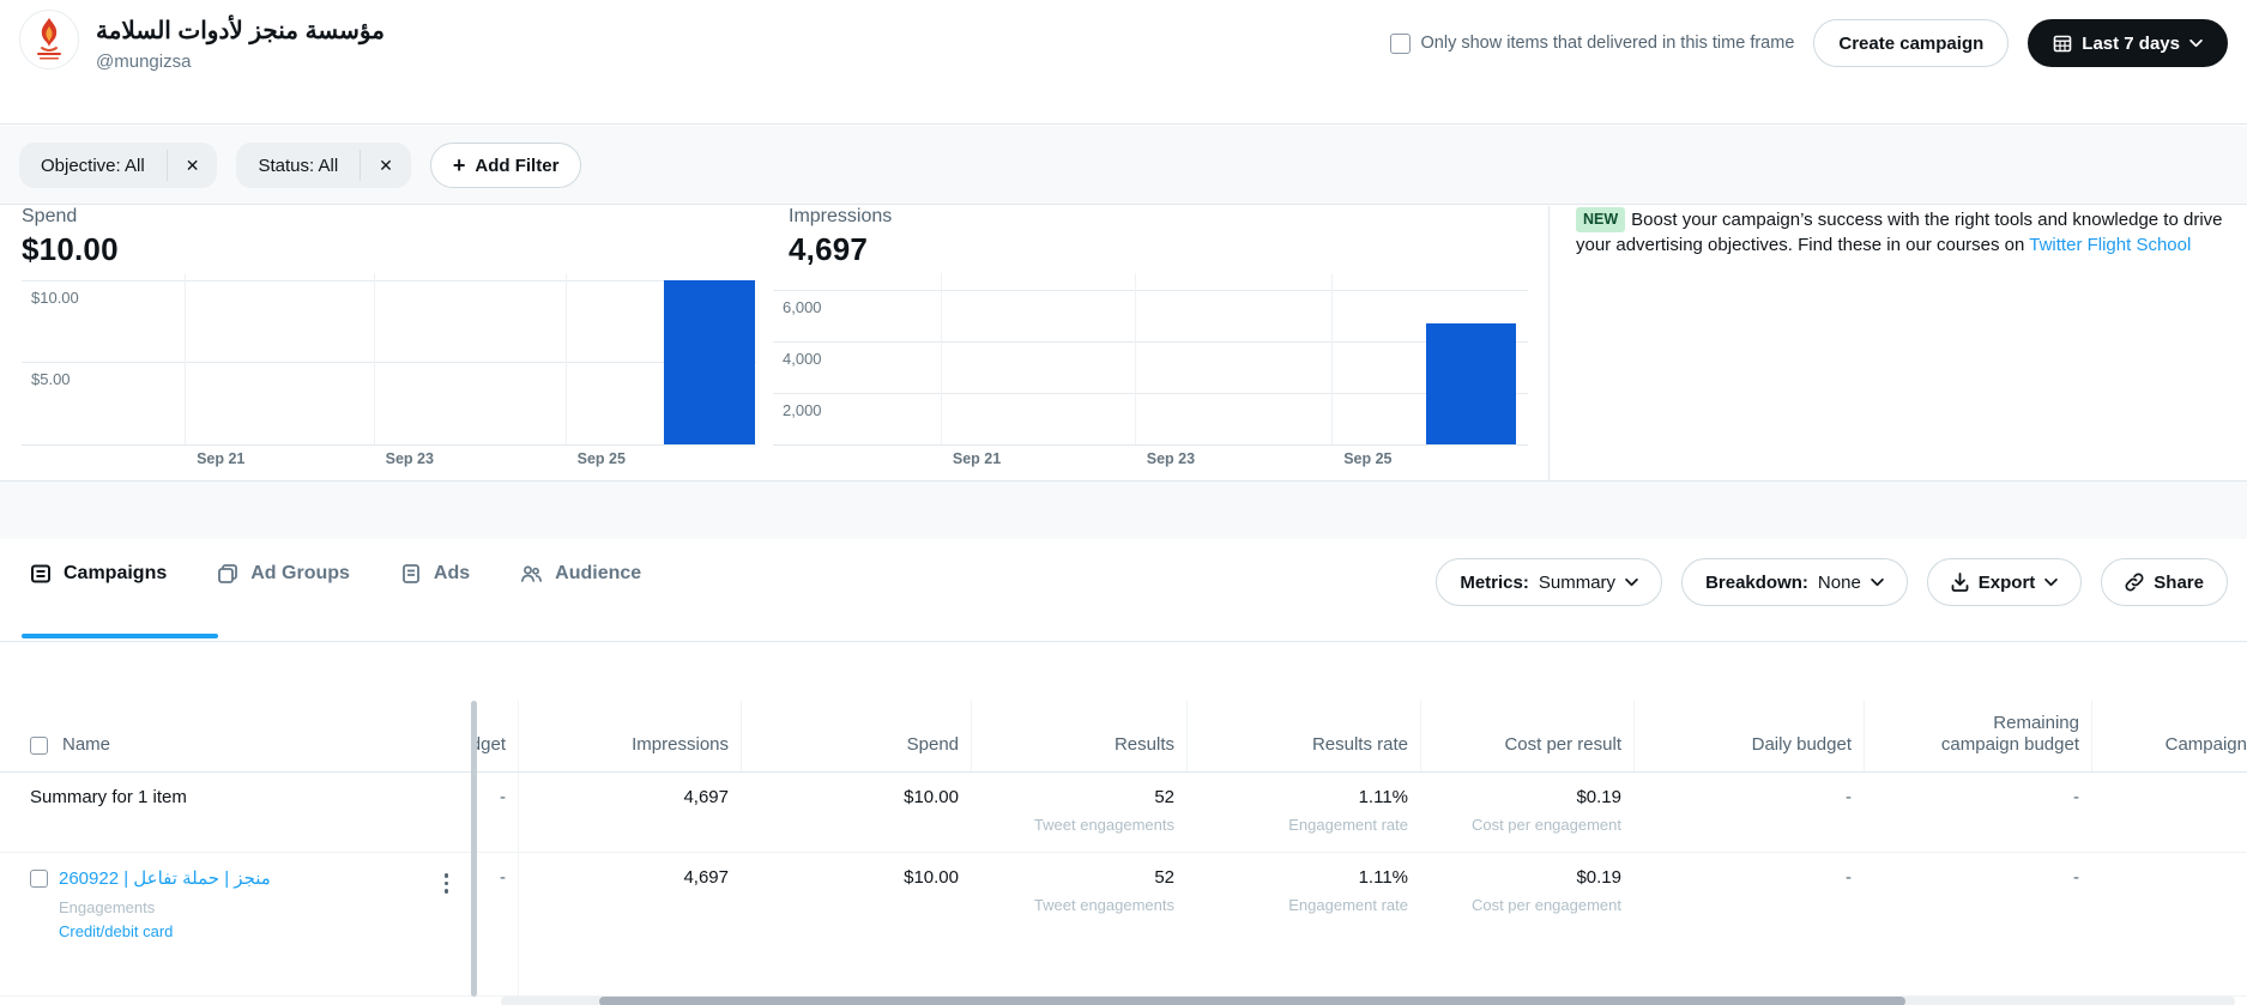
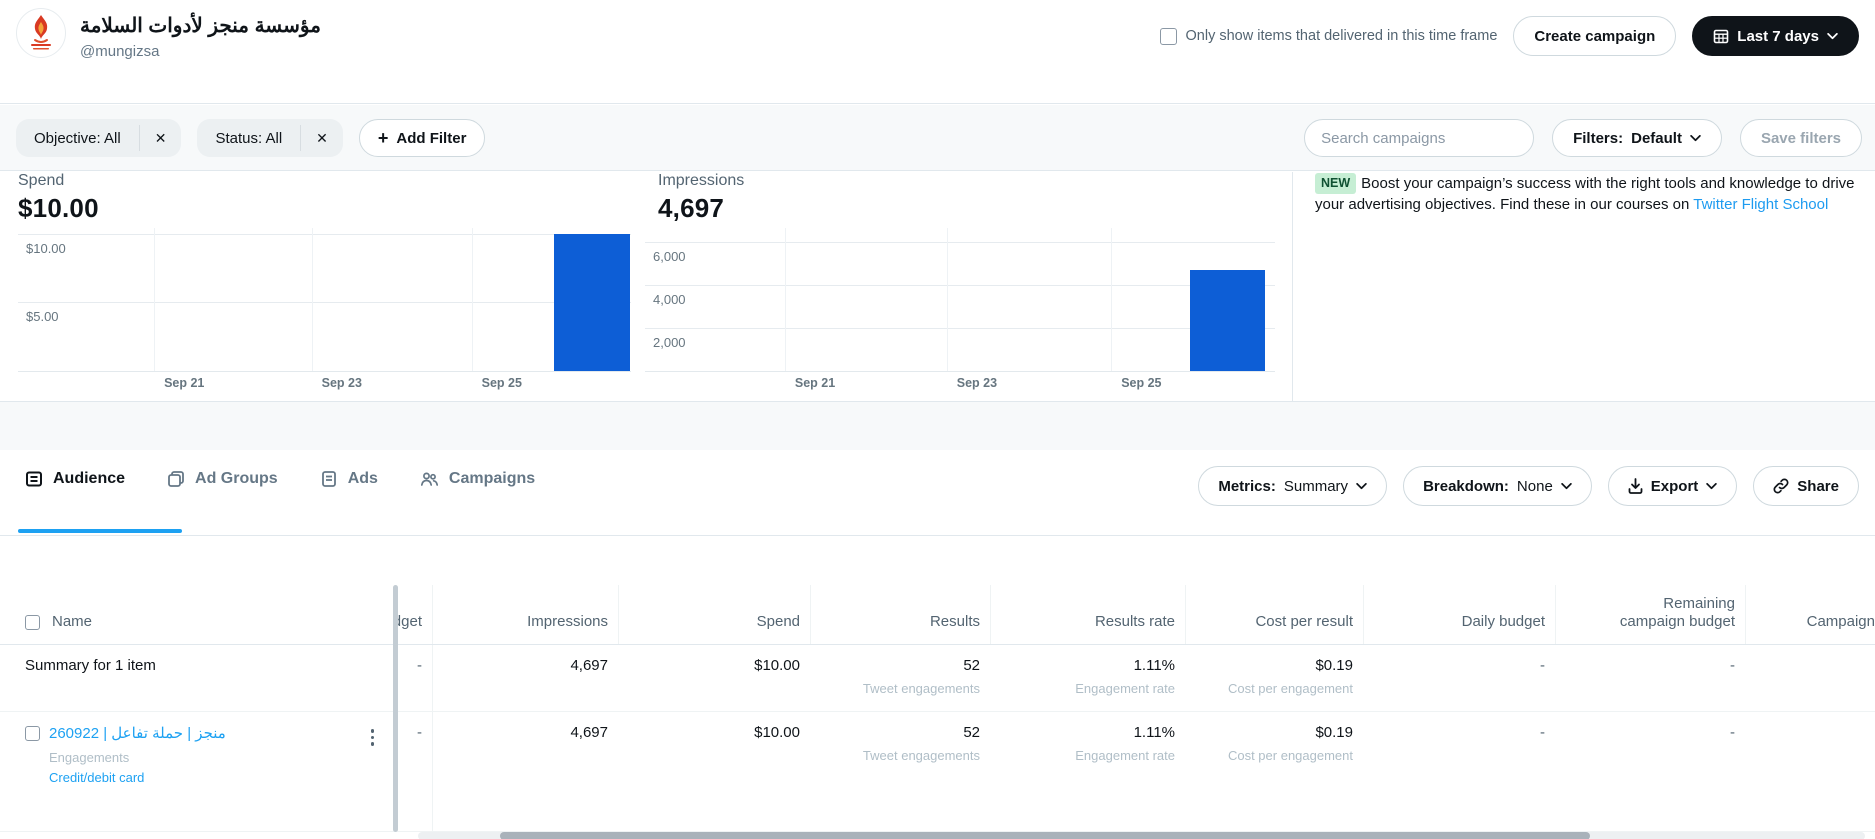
  مؤسسة منجز لأدوات السلامة
  @mungizsa
  Only show items that delivered in this time frame
  Create campaign
  Last 7 days
  Objective: All
  ✕
  Status: All
  ✕
  +
  Add Filter
+ Search campaigns
+ Filters:
+ Default
+ Save filters
  Spend
  $10.00
  $10.00
  $5.00
  Sep 21
  Sep 23
  Sep 25
  Impressions
  4,697
  6,000
  4,000
  2,000
  Sep 21
  Sep 23
  Sep 25
  NEW Boost your campaign’s success with the right tools and knowledge to drive your advertising objectives. Find these in our courses on Twitter Flight School
- Campaigns
+ Audience
  Ad Groups
  Ads
- Audience
+ Campaigns
  Metrics:
  Summary
  Breakdown:
  None
  Export
  Share
  Name
  Impressions
  Spend
  Results
  Results rate
  Cost per result
  Daily budget
  Remaining campaign budget
  Campaign
  Summary for 1 item
  -
  4,697
  $10.00
  52
  Tweet engagements
  1.11%
  Engagement rate
  $0.19
  Cost per engagement
  -
  -
  منجز | حملة تفاعل | 260922
  Engagements
  Credit/debit card
  -
  4,697
  $10.00
  52
  Tweet engagements
  1.11%
  Engagement rate
  $0.19
  Cost per engagement
  -
  -
